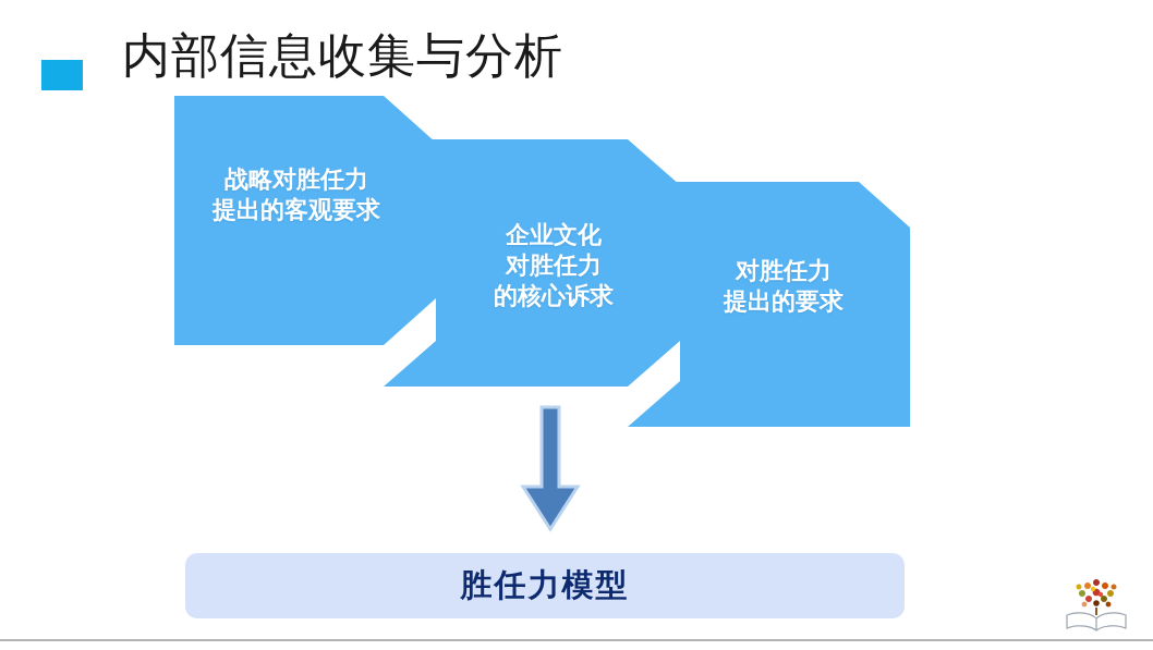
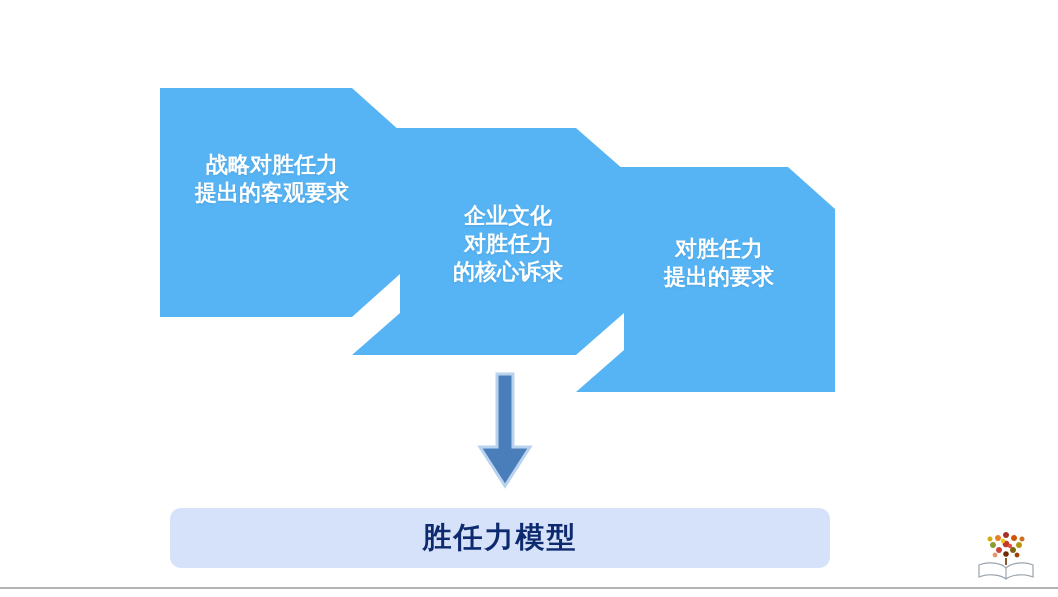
- 内部信息收集与分析
  战略对胜任力
  提出的客观要求
  企业文化
  对胜任力
  的核心诉求
  对胜任力
  提出的要求
  胜任力模型
